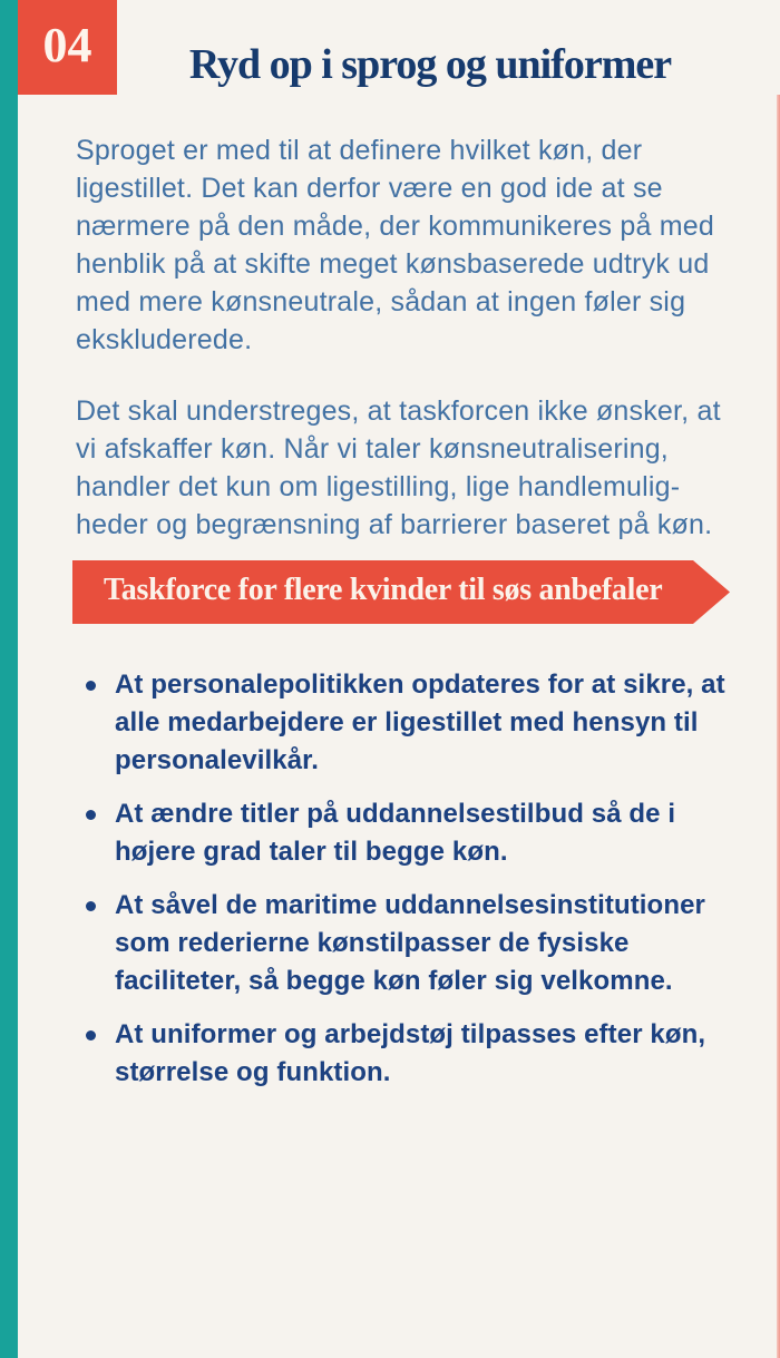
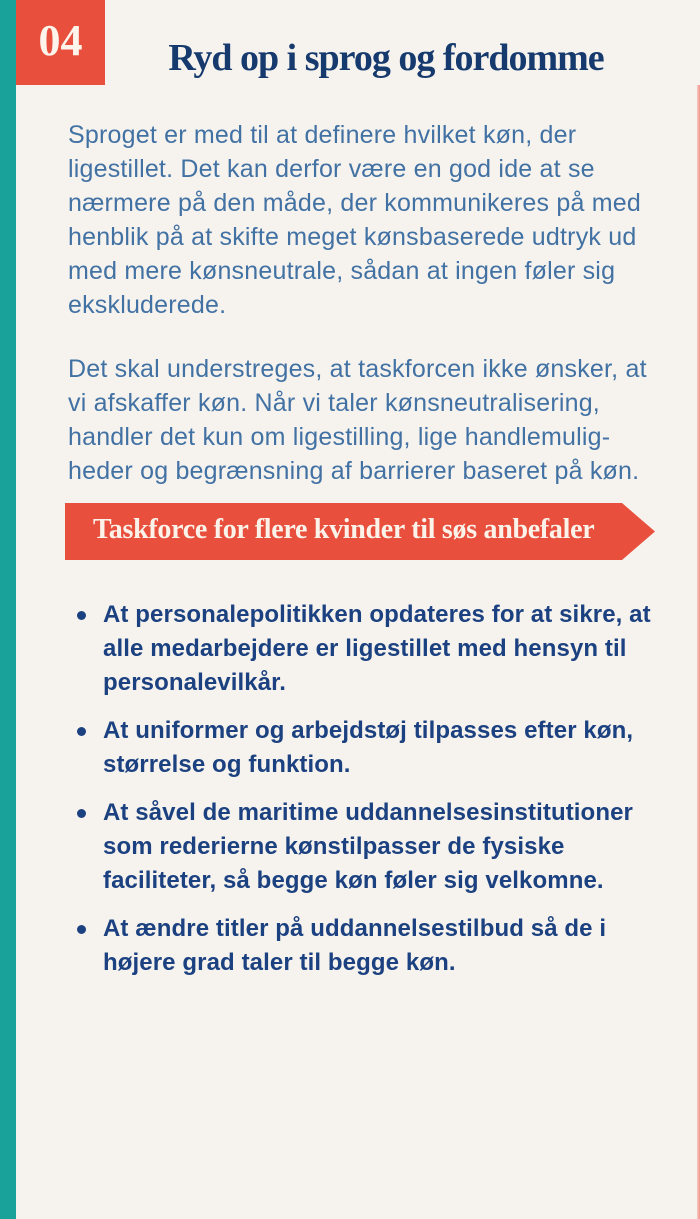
  04
- Ryd op i sprog og uniformer
+ Ryd op i sprog og fordomme
  Sproget er med til at definere hvilket køn, der ligestillet. Det kan derfor være en god ide at se nærmere på den måde, der kommunikeres på med henblik på at skifte meget kønsbaserede udtryk ud med mere kønsneutrale, sådan at ingen føler sig ekskluderede.
  Det skal understreges, at taskforcen ikke ønsker, at vi afskaffer køn. Når vi taler kønsneutralisering, handler det kun om ligestilling, lige handlemulig­heder og begrænsning af barrierer baseret på køn.
  Taskforce for flere kvinder til søs anbefaler
  At personalepolitikken opdateres for at sikre, at alle medarbejdere er ligestillet med hensyn til personalevilkår.
- At ændre titler på uddannelsestilbud så de i højere grad taler til begge køn.
+ At uniformer og arbejdstøj tilpasses efter køn, størrelse og funktion.
  At såvel de maritime uddannelsesinstitutioner som rederierne kønstilpasser de fysiske faciliteter, så begge køn føler sig velkomne.
- At uniformer og arbejdstøj tilpasses efter køn, størrelse og funktion.
+ At ændre titler på uddannelsestilbud så de i højere grad taler til begge køn.
